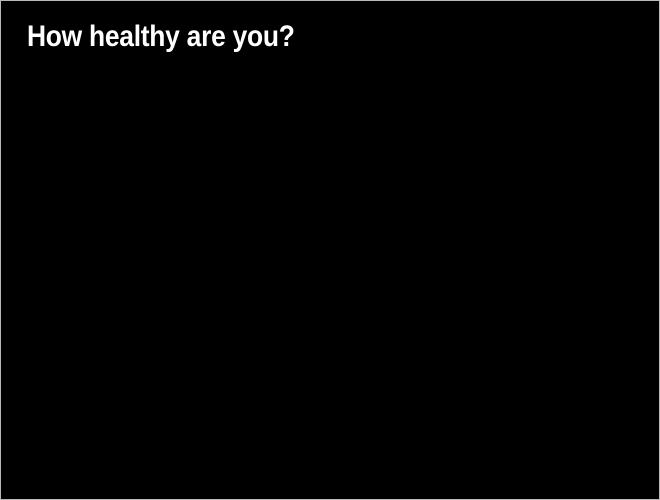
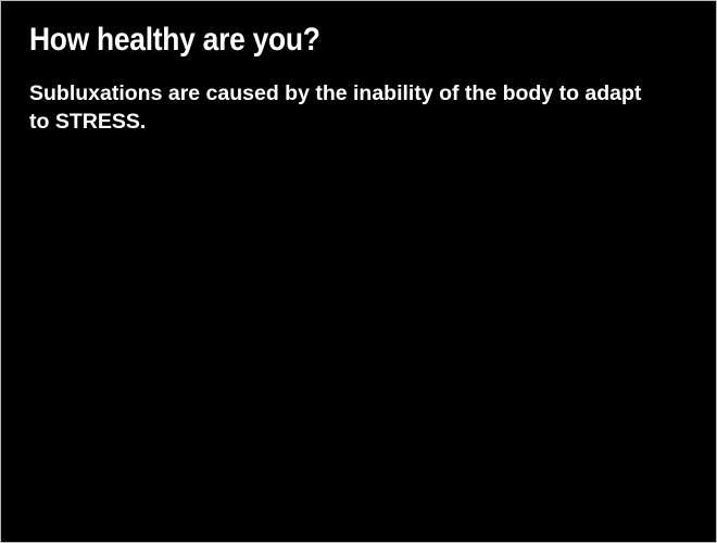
  How healthy are you?
+ Subluxations are caused by the inability of the body to adapt to STRESS.
